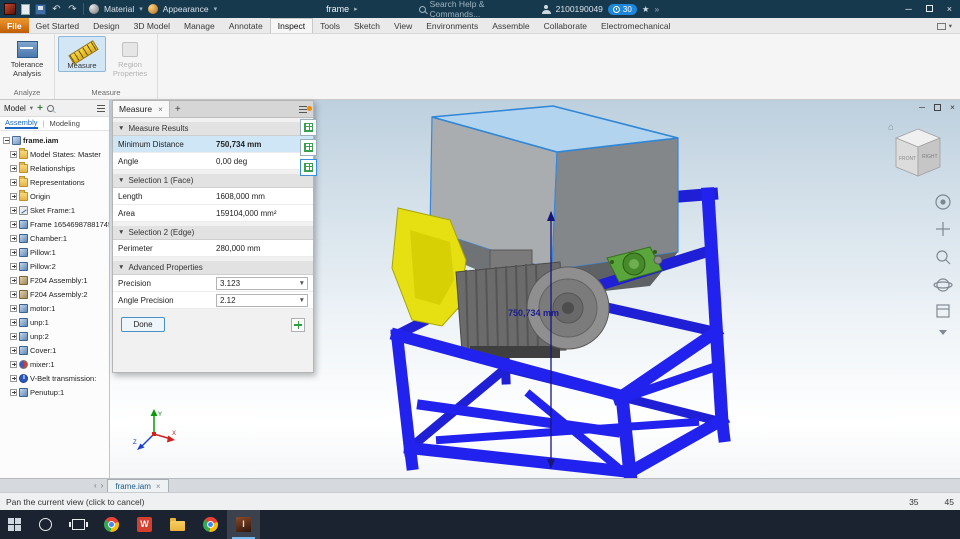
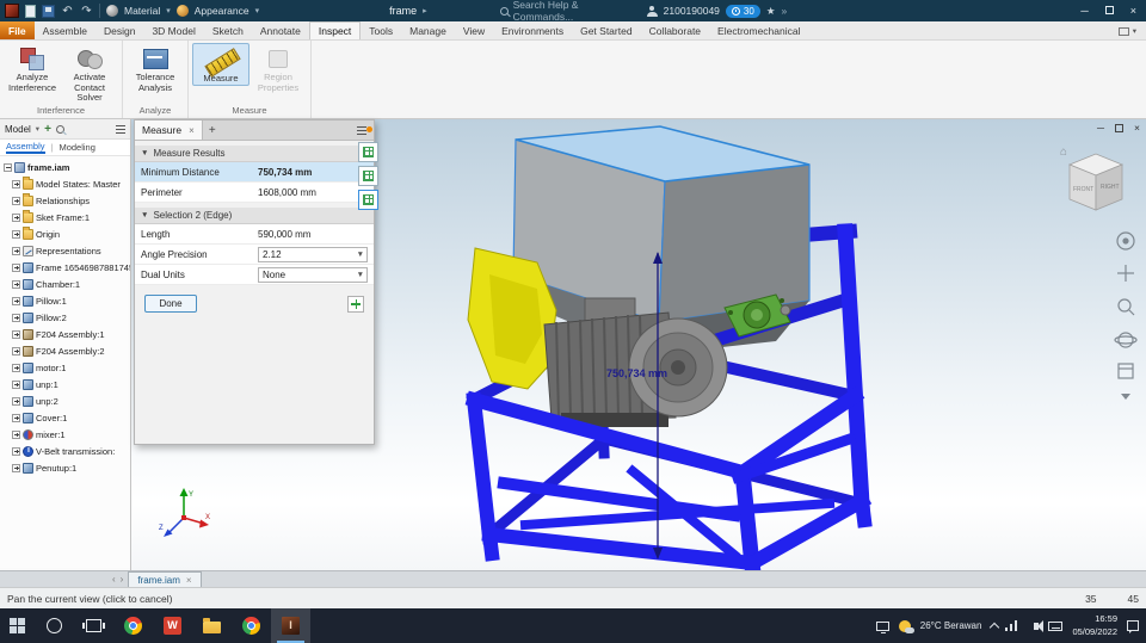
  ↶
  ↷
  Material
  Appearance
  frame
  Search Help & Commands...
  2100190049
  30
  ★
  »
  ─
  ×
  File
- Get Started
+ Assemble
  Design
  3D Model
- Manage
+ Sketch
  Annotate
  Inspect
  Tools
- Sketch
+ Manage
  View
  Environments
- Assemble
+ Get Started
  Collaborate
  Electromechanical
+ Analyze Interference
+ Activate Contact Solver
+ Interference
  Tolerance Analysis
  Analyze
  Measure
  Region Properties
  Measure
  750,734 mm
  ─
  ×
  ⌂
  Model
  +
  Assembly
  |
  Modeling
  frame.iam
  Model States: Master
  Relationships
- Representations
+ Sket Frame:1
  Origin
- Sket Frame:1
+ Representations
  Frame 1654698788174
  Chamber:1
  Pillow:1
  Pillow:2
  F204 Assembly:1
  F204 Assembly:2
  motor:1
  unp:1
  unp:2
  Cover:1
  mixer:1
  V-Belt transmission:
  Penutup:1
  Measure
  ×
  +
  Measure Results
  Minimum Distance
  750,734 mm
- Angle
- 0,00 deg
- Selection 1 (Face)
- Length
+ Perimeter
  1608,000 mm
- Area
- 159104,000 mm²
  Selection 2 (Edge)
- Perimeter
+ Length
- 280,000 mm
+ 590,000 mm
- Advanced Properties
- Precision
- 3.123
  Angle Precision
  2.12
+ Dual Units
+ None
  Done
  ‹
  ›
  frame.iam
  ×
  Pan the current view (click to cancel)
  35
  45
+ 26°C Berawan
+ 16:59
+ 05/09/2022
